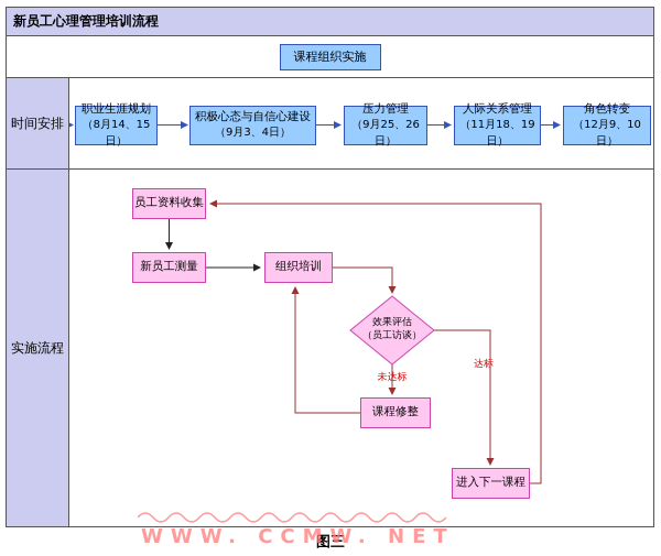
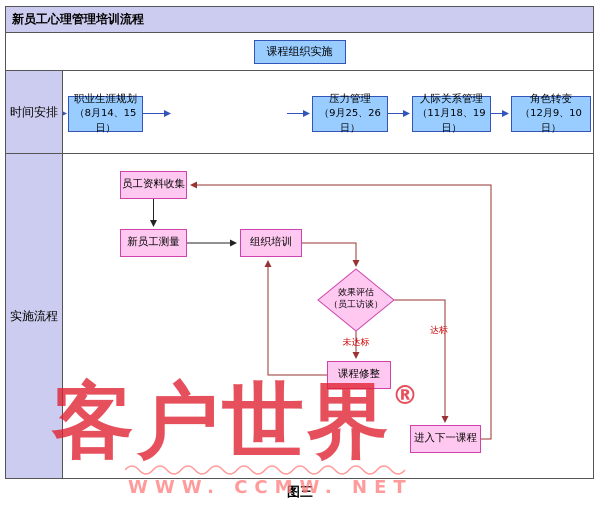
  新员工心理管理培训流程
  课程组织实施
  时间安排
  职业生涯规划
  （8月14、15日）
- 积极心态与自信心建设
- （9月3、4日）
  压力管理
  （9月25、26日）
  人际关系管理
  （11月18、19日）
  角色转变
  （12月9、10日）
  实施流程
  员工资料收集
  新员工测量
  组织培训
  效果评估
  （员工访谈）
  课程修整
  进入下一课程
  未达标
  达标
  图三
+ 客户世界®
  WWW. CCMW. NET
